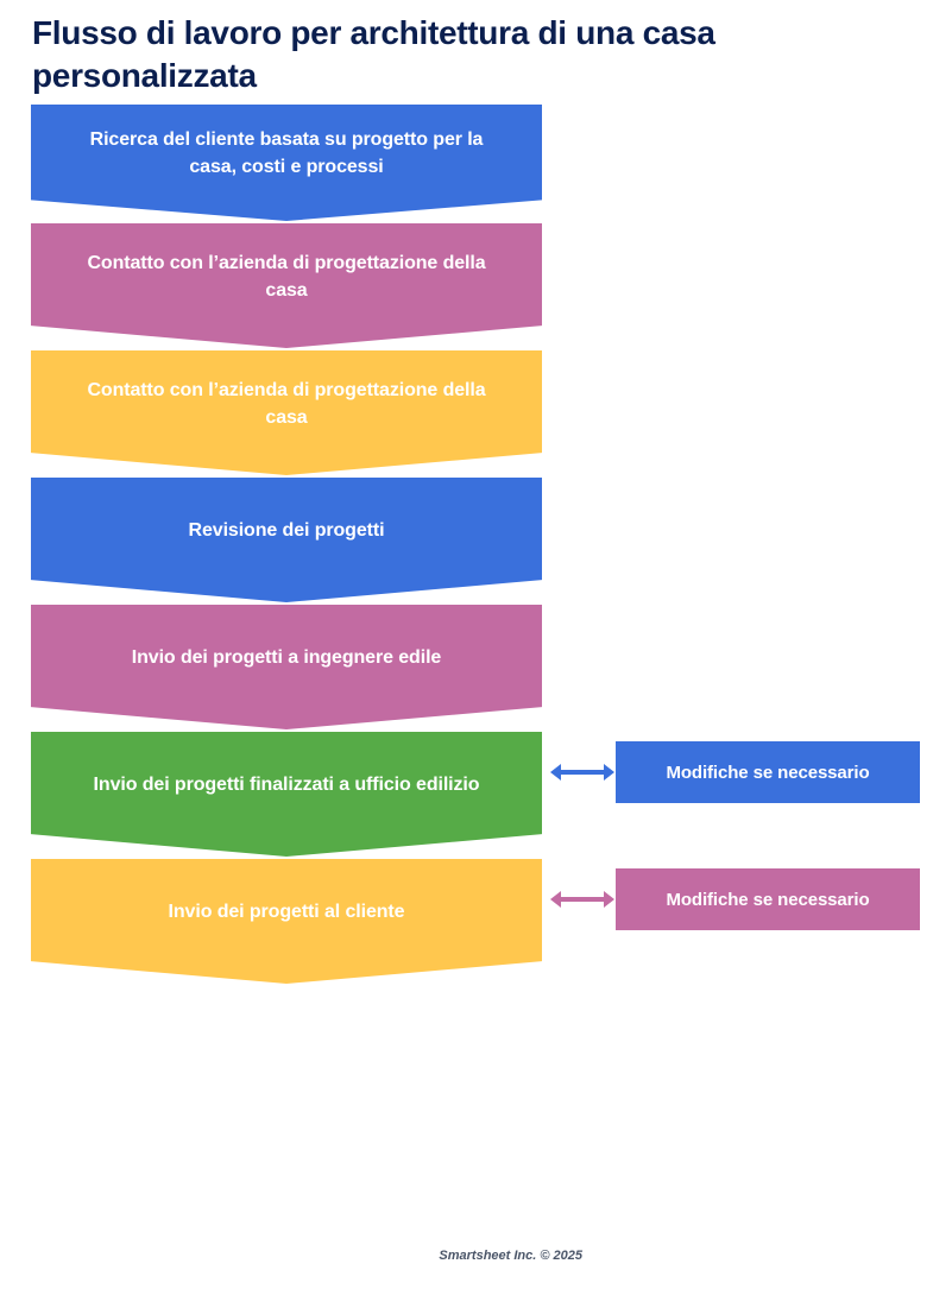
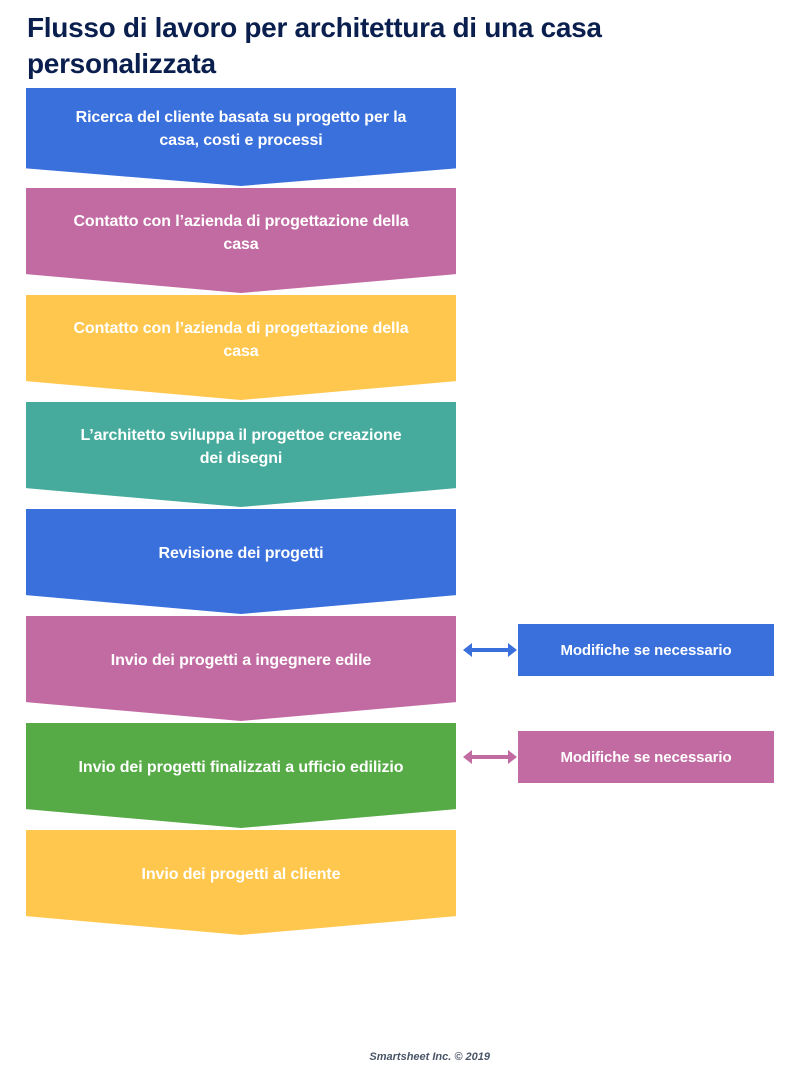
  Flusso di lavoro per architettura di una casa personalizzata
  Ricerca del cliente basata su progetto per la casa, costi e processi
  Contatto con l’azienda di progettazione della casa
  Contatto con l’azienda di progettazione della casa
+ L’architetto sviluppa il progettoe creazione dei disegni
  Revisione dei progetti
  Invio dei progetti a ingegnere edile
  Invio dei progetti finalizzati a ufficio edilizio
  Invio dei progetti al cliente
  Modifiche se necessario
  Modifiche se necessario
- Smartsheet Inc. © 2025
+ Smartsheet Inc. © 2019
